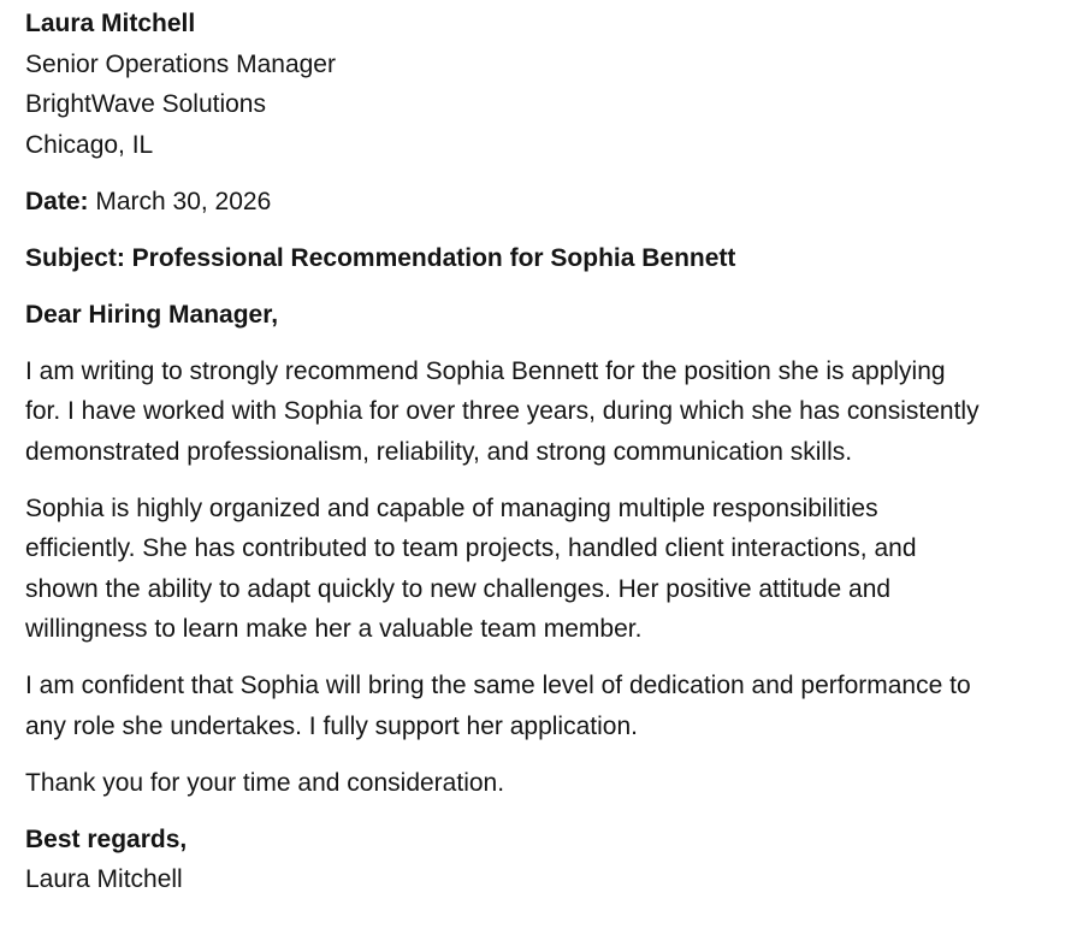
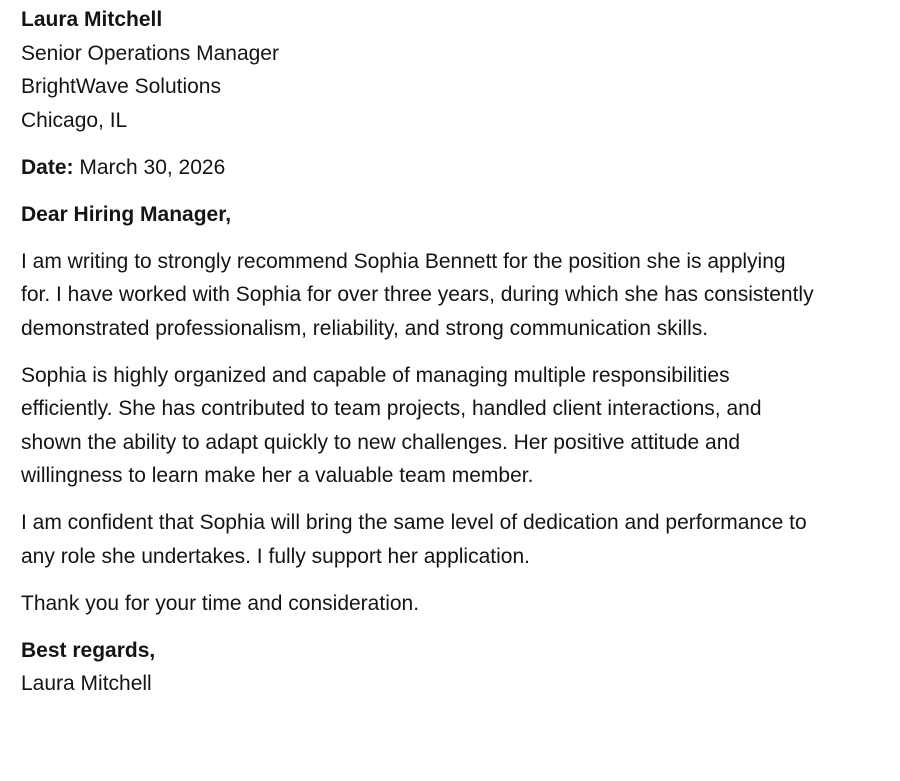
  Laura Mitchell
  Senior Operations Manager
  BrightWave Solutions
  Chicago, IL
  Date: March 30, 2026
- Subject: Professional Recommendation for Sophia Bennett
  Dear Hiring Manager,
  I am writing to strongly recommend Sophia Bennett for the position she is applying
  for. I have worked with Sophia for over three years, during which she has consistently
  demonstrated professionalism, reliability, and strong communication skills.
  Sophia is highly organized and capable of managing multiple responsibilities
  efficiently. She has contributed to team projects, handled client interactions, and
  shown the ability to adapt quickly to new challenges. Her positive attitude and
  willingness to learn make her a valuable team member.
  I am confident that Sophia will bring the same level of dedication and performance to
  any role she undertakes. I fully support her application.
  Thank you for your time and consideration.
  Best regards,
  Laura Mitchell
